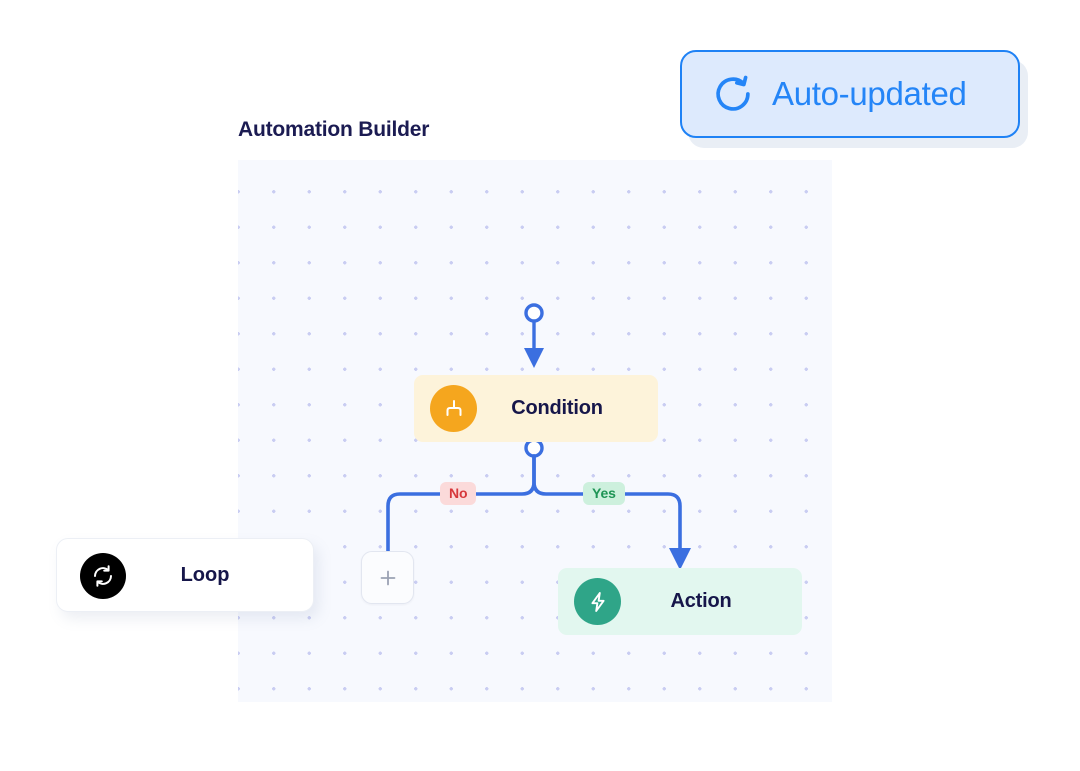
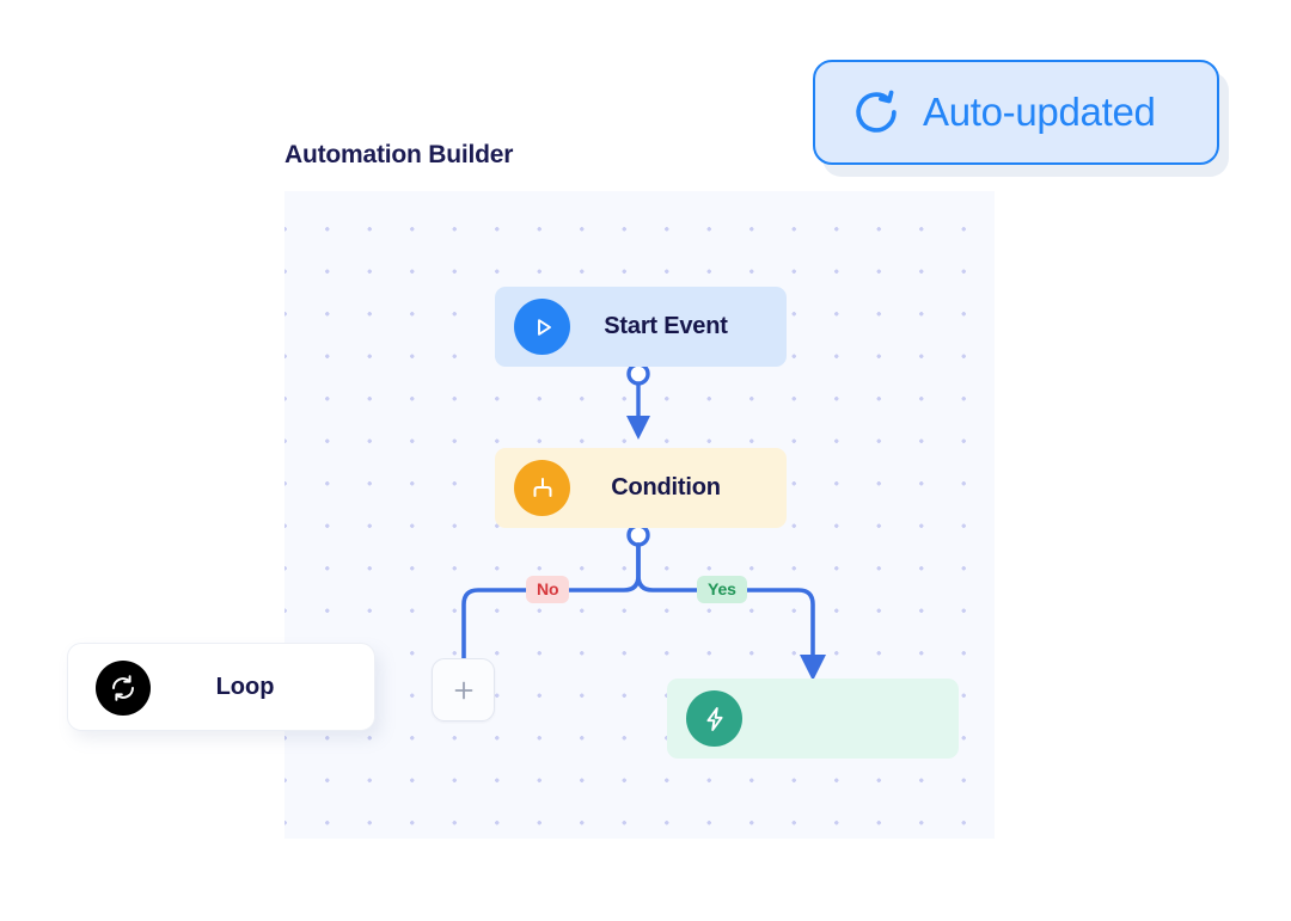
  Auto-updated
  Automation Builder
+ Start Event
  Condition
- Action
  No
  Yes
  Loop
